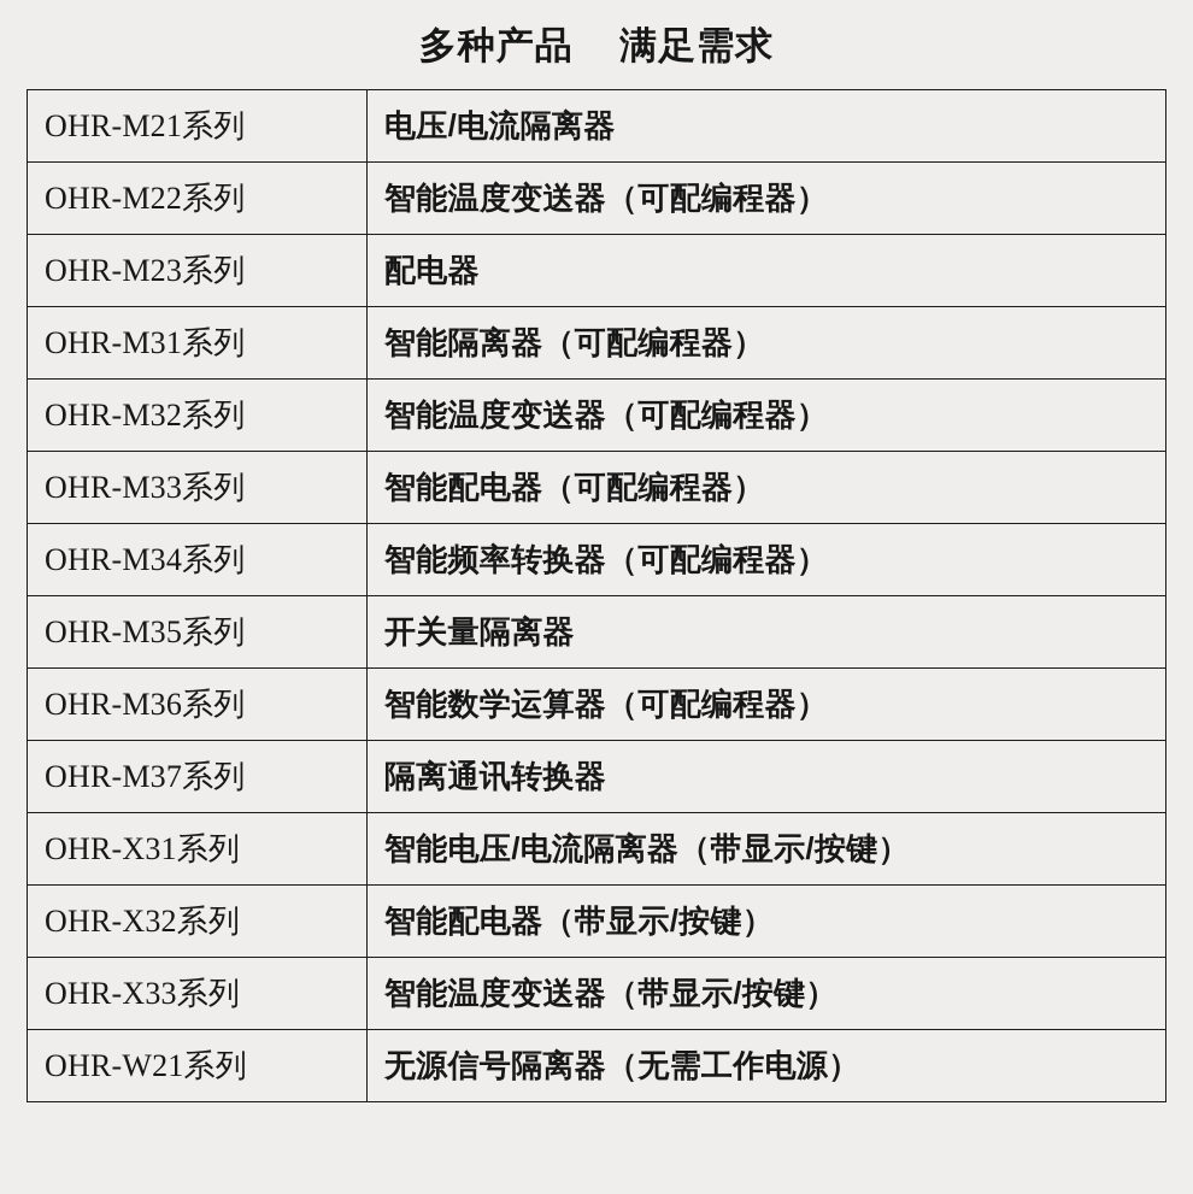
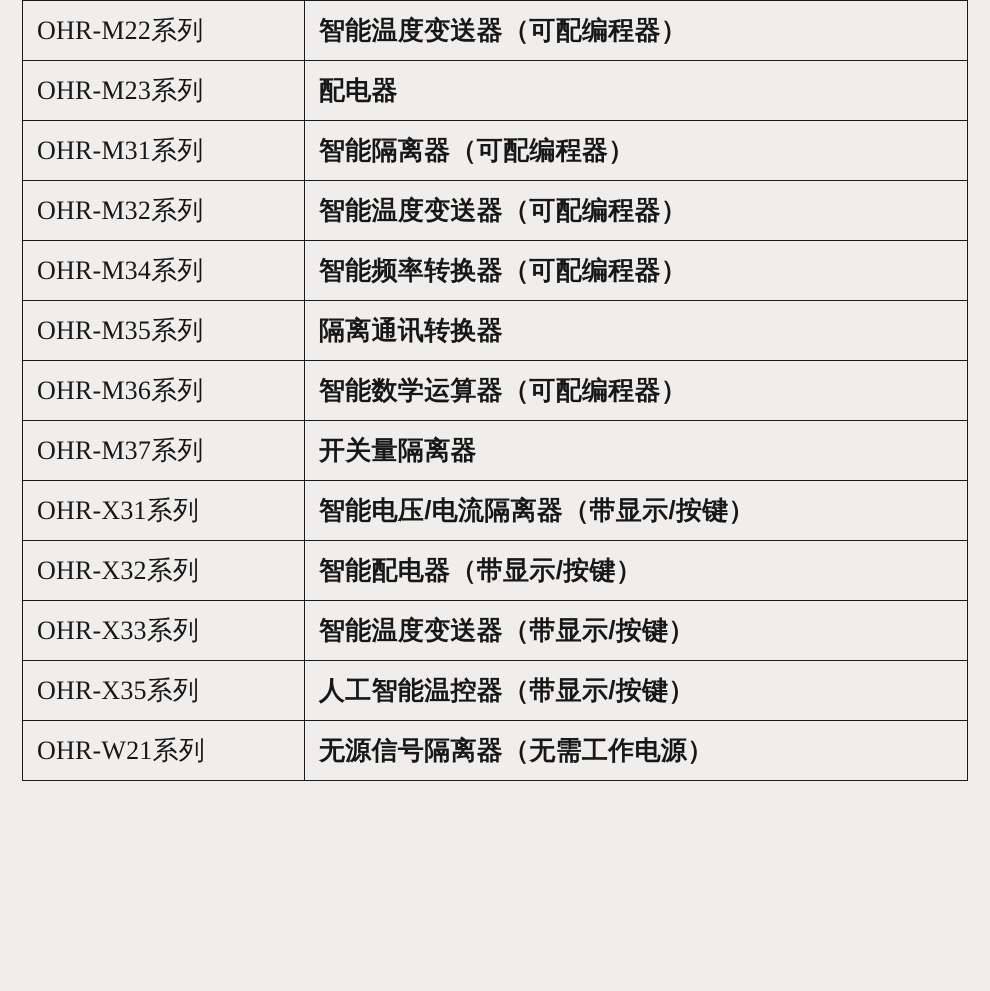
- 多种产品 满足需求
- OHR-M21系列	电压/电流隔离器
  OHR-M22系列	智能温度变送器（可配编程器）
  OHR-M23系列	配电器
  OHR-M31系列	智能隔离器（可配编程器）
  OHR-M32系列	智能温度变送器（可配编程器）
- OHR-M33系列	智能配电器（可配编程器）
  OHR-M34系列	智能频率转换器（可配编程器）
- OHR-M35系列	开关量隔离器
+ OHR-M35系列	隔离通讯转换器
  OHR-M36系列	智能数学运算器（可配编程器）
- OHR-M37系列	隔离通讯转换器
+ OHR-M37系列	开关量隔离器
  OHR-X31系列	智能电压/电流隔离器（带显示/按键）
  OHR-X32系列	智能配电器（带显示/按键）
  OHR-X33系列	智能温度变送器（带显示/按键）
+ OHR-X35系列	人工智能温控器（带显示/按键）
  OHR-W21系列	无源信号隔离器（无需工作电源）
